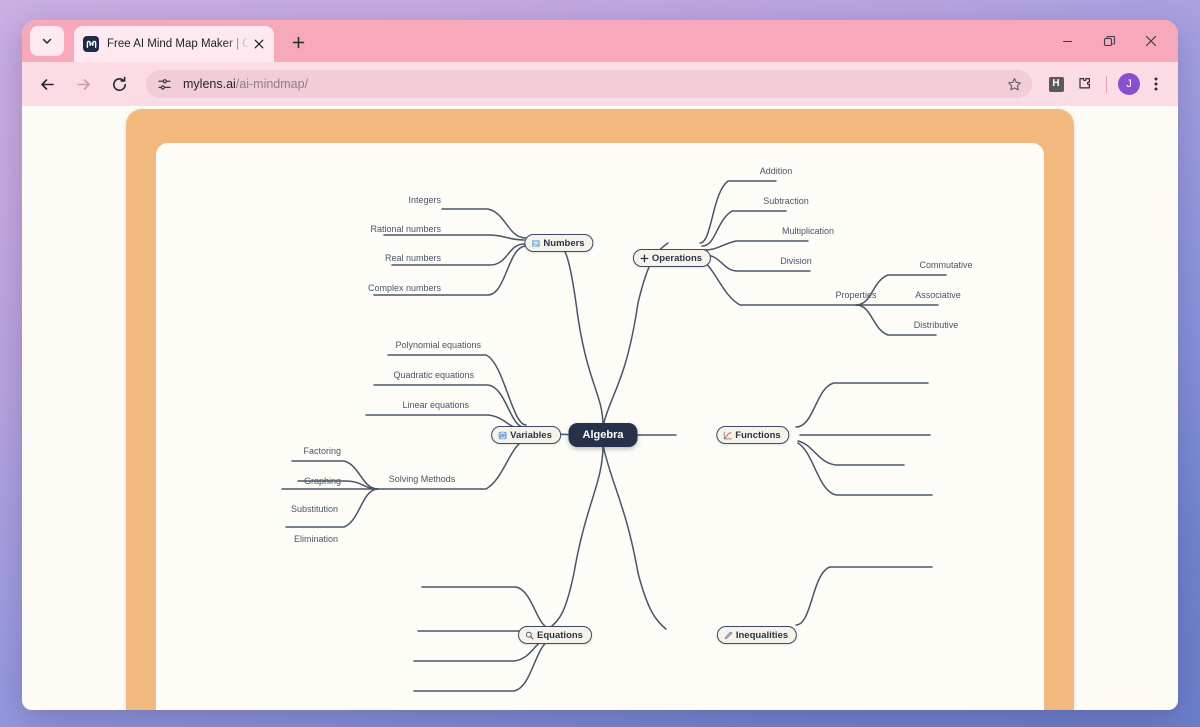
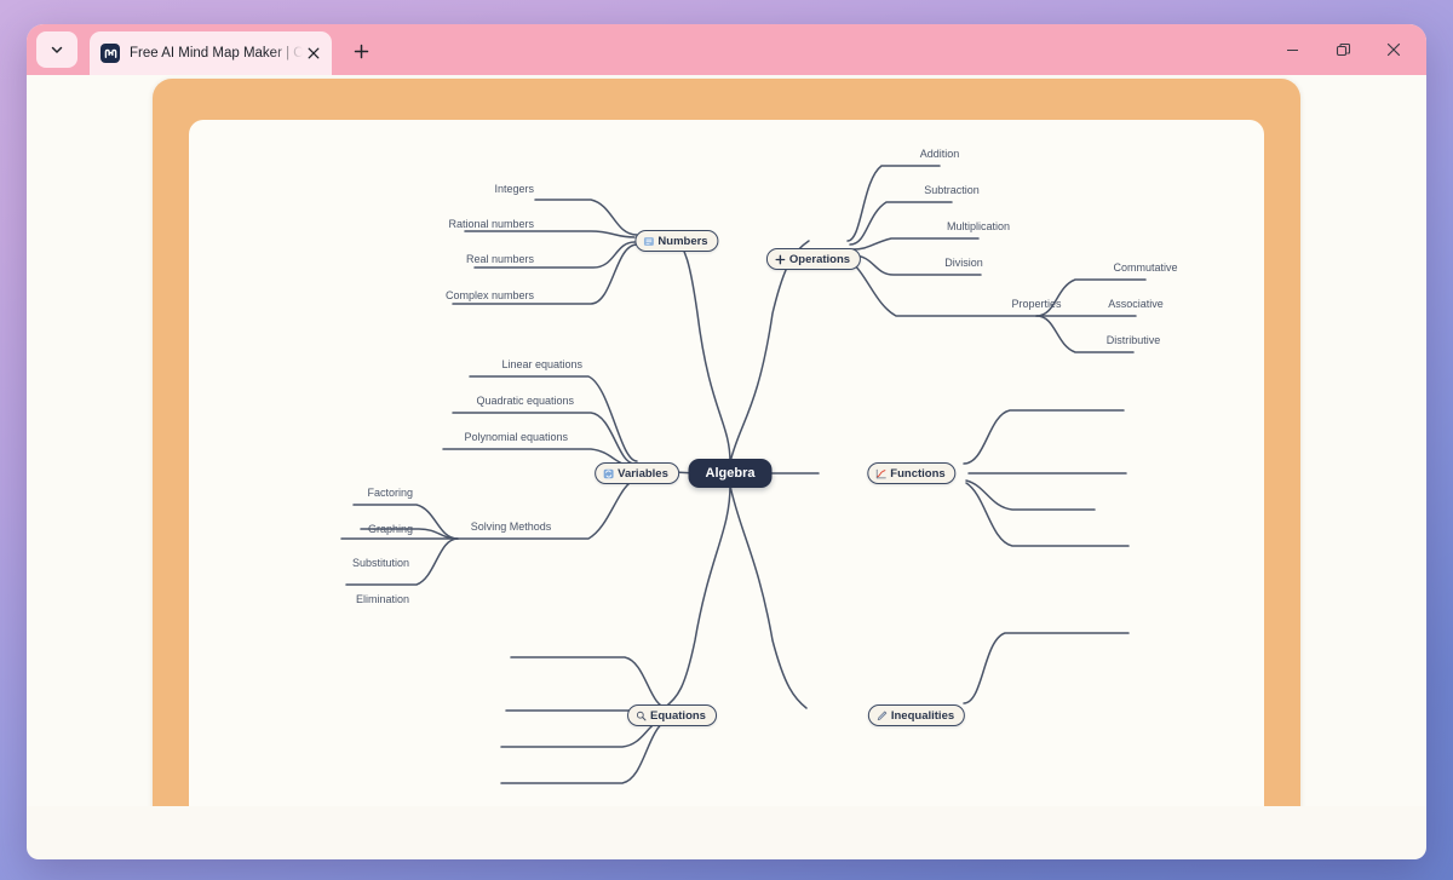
  Free AI Mind Map Maker | O
- mylens.ai/ai-mindmap/
- H
- J
  Algebra
  Numbers
  Operations
  Variables
  Functions
  Equations
  Inequalities
  Integers
  Rational numbers
  Real numbers
  Complex numbers
  Addition
  Subtraction
  Multiplication
  Division
  Properties
  Commutative
  Associative
  Distributive
- Polynomial equations
+ Linear equations
  Quadratic equations
- Linear equations
+ Polynomial equations
  Solving Methods
  Factoring
  Graphing
  Substitution
  Elimination
